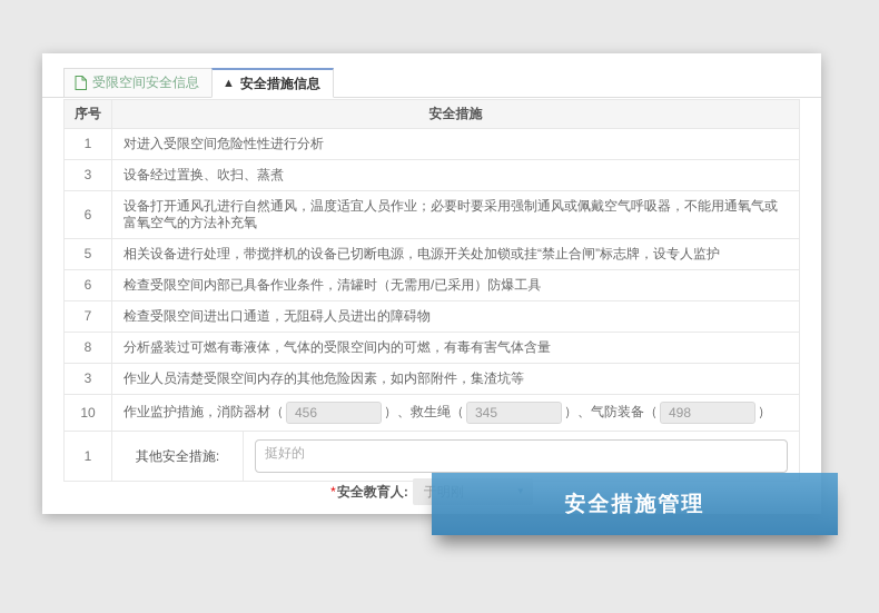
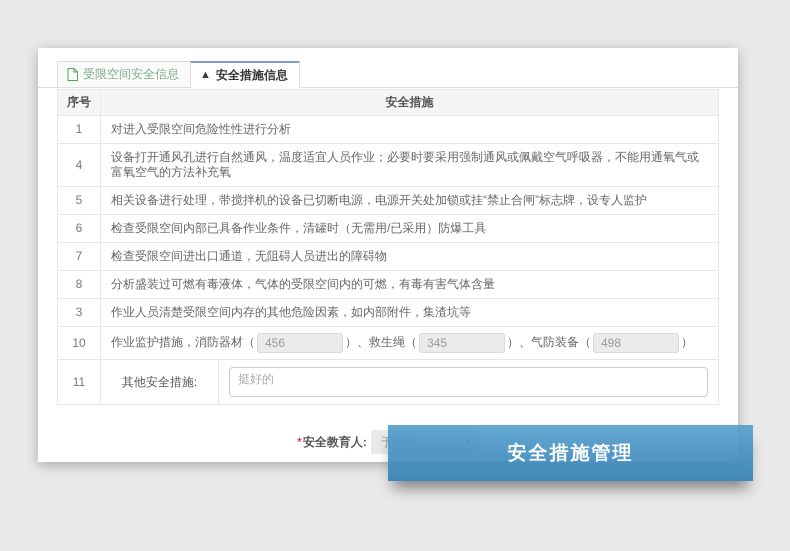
  受限空间安全信息
  ▲
  安全措施信息
  序号	安全措施
  1	对进入受限空间危险性性进行分析
- 3	设备经过置换、吹扫、蒸煮
- 6	设备打开通风孔进行自然通风，温度适宜人员作业；必要时要采用强制通风或佩戴空气呼吸器，不能用通氧气或富氧空气的方法补充氧
+ 4	设备打开通风孔进行自然通风，温度适宜人员作业；必要时要采用强制通风或佩戴空气呼吸器，不能用通氧气或富氧空气的方法补充氧
  5	相关设备进行处理，带搅拌机的设备已切断电源，电源开关处加锁或挂“禁止合闸”标志牌，设专人监护
  6	检查受限空间内部已具备作业条件，清罐时（无需用/已采用）防爆工具
  7	检查受限空间进出口通道，无阻碍人员进出的障碍物
  8	分析盛装过可燃有毒液体，气体的受限空间内的可燃，有毒有害气体含量
  3	作业人员清楚受限空间内存的其他危险因素，如内部附件，集渣坑等
  10	作业监护措施，消防器材（ 456 ）、救生绳（ 345 ）、气防装备（ 498 ）
- 1	其他安全措施:	挺好的
+ 11	其他安全措施:	挺好的
  *
  安全教育人:
  安全措施管理
